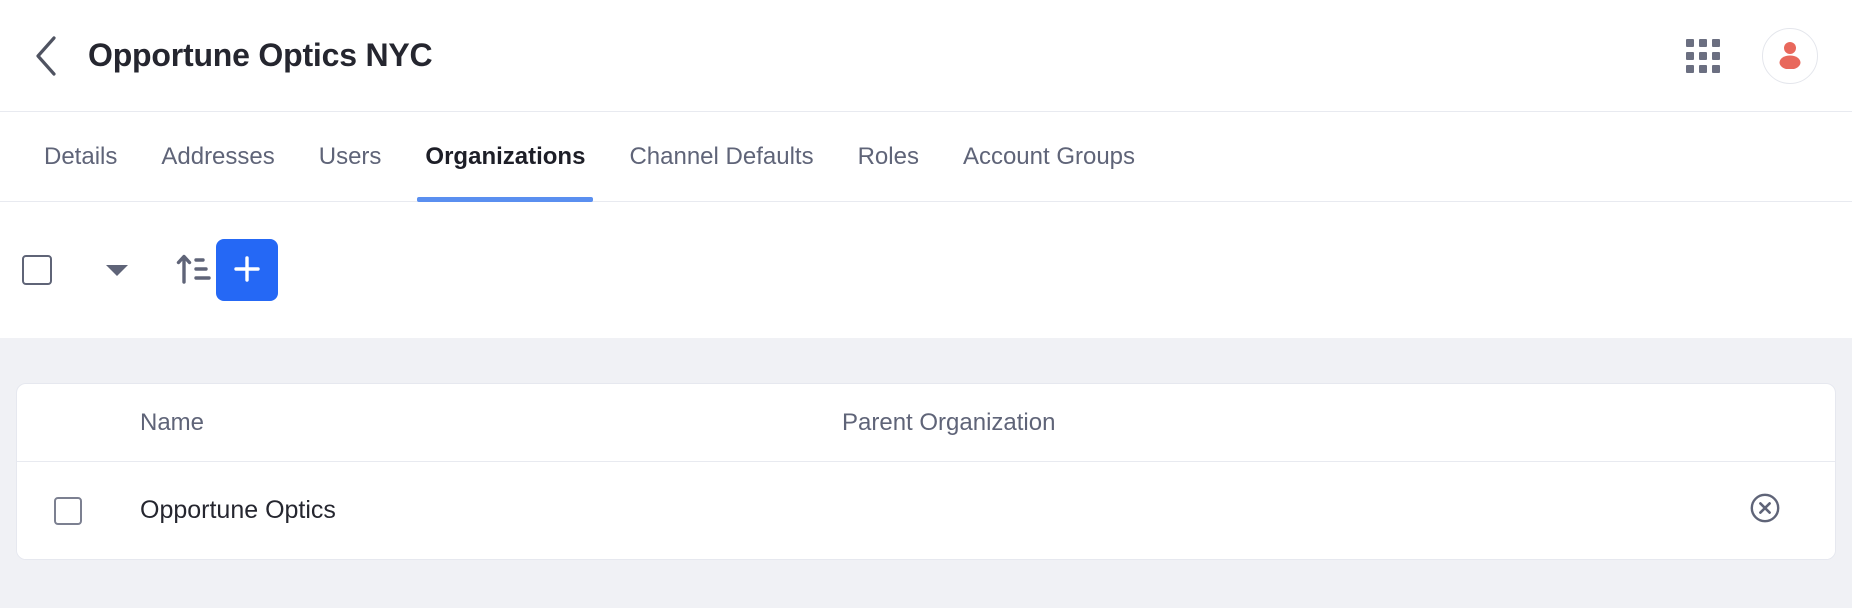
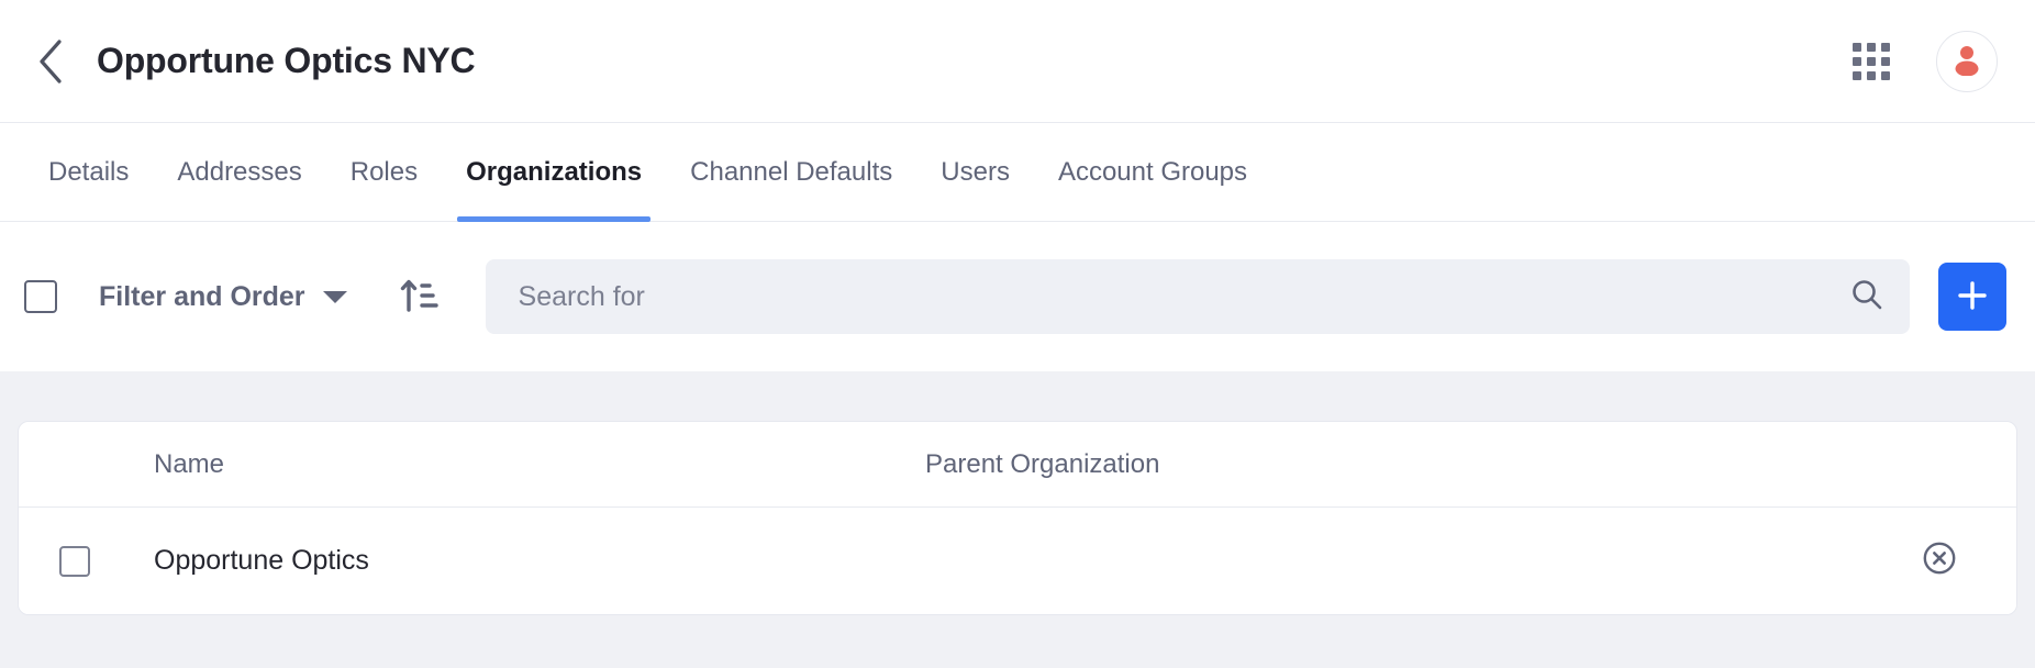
  Opportune Optics NYC
  Details
  Addresses
- Users
+ Roles
  Organizations
  Channel Defaults
- Roles
+ Users
  Account Groups
+ Filter and Order
+ Search for
  Name
  Parent Organization
  Opportune Optics
